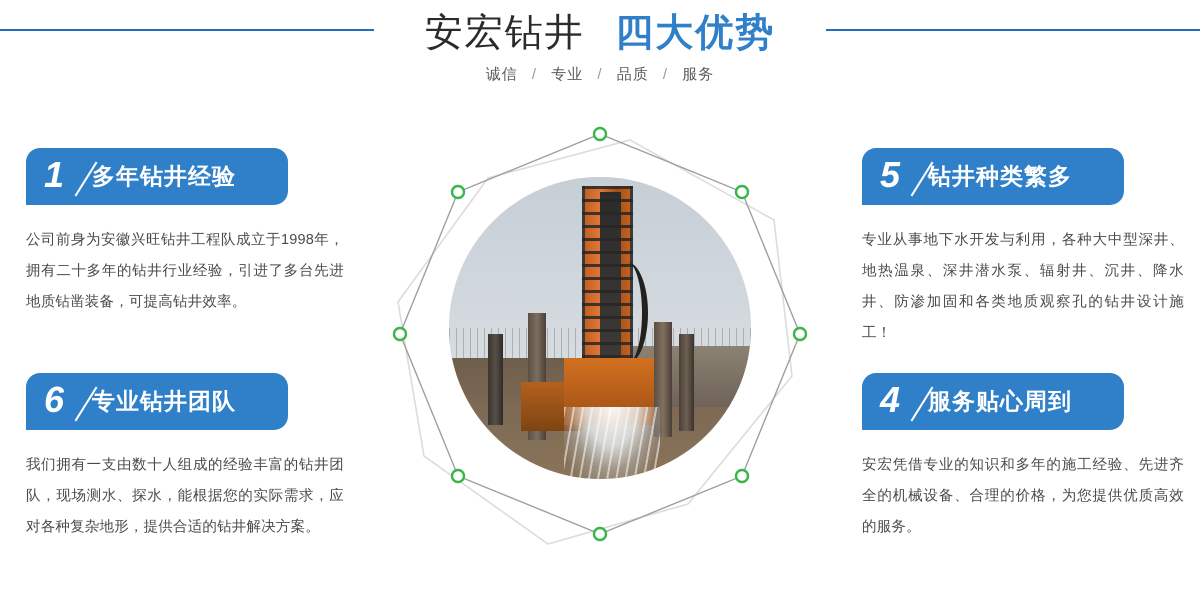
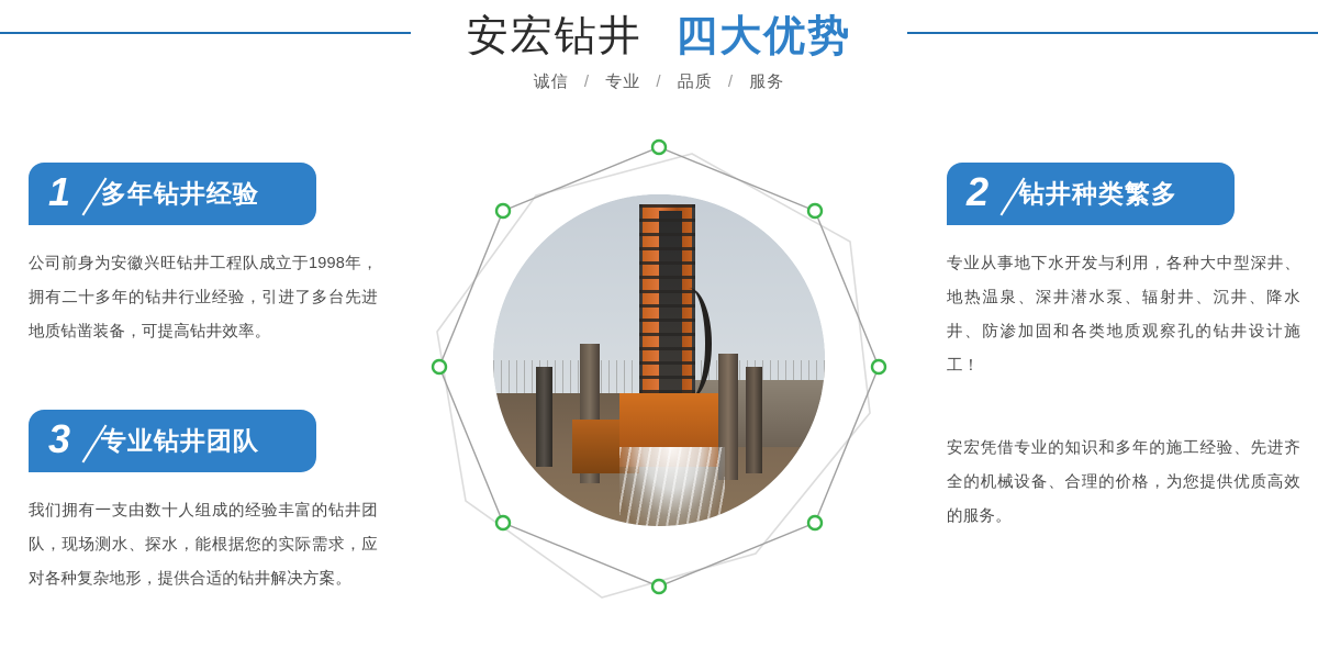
  安宏钻井 四大优势
  诚信 / 专业 / 品质 / 服务
  1
  多年钻井经验
  公司前身为安徽兴旺钻井工程队成立于1998年，拥有二十多年的钻井行业经验，引进了多台先进地质钻凿装备，可提高钻井效率。
- 6
+ 3
  专业钻井团队
  我们拥有一支由数十人组成的经验丰富的钻井团队，现场测水、探水，能根据您的实际需求，应对各种复杂地形，提供合适的钻井解决方案。
- 5
+ 2
  钻井种类繁多
  专业从事地下水开发与利用，各种大中型深井、地热温泉、深井潜水泵、辐射井、沉井、降水井、防渗加固和各类地质观察孔的钻井设计施工！
- 4
- 服务贴心周到
  安宏凭借专业的知识和多年的施工经验、先进齐全的机械设备、合理的价格，为您提供优质高效的服务。
